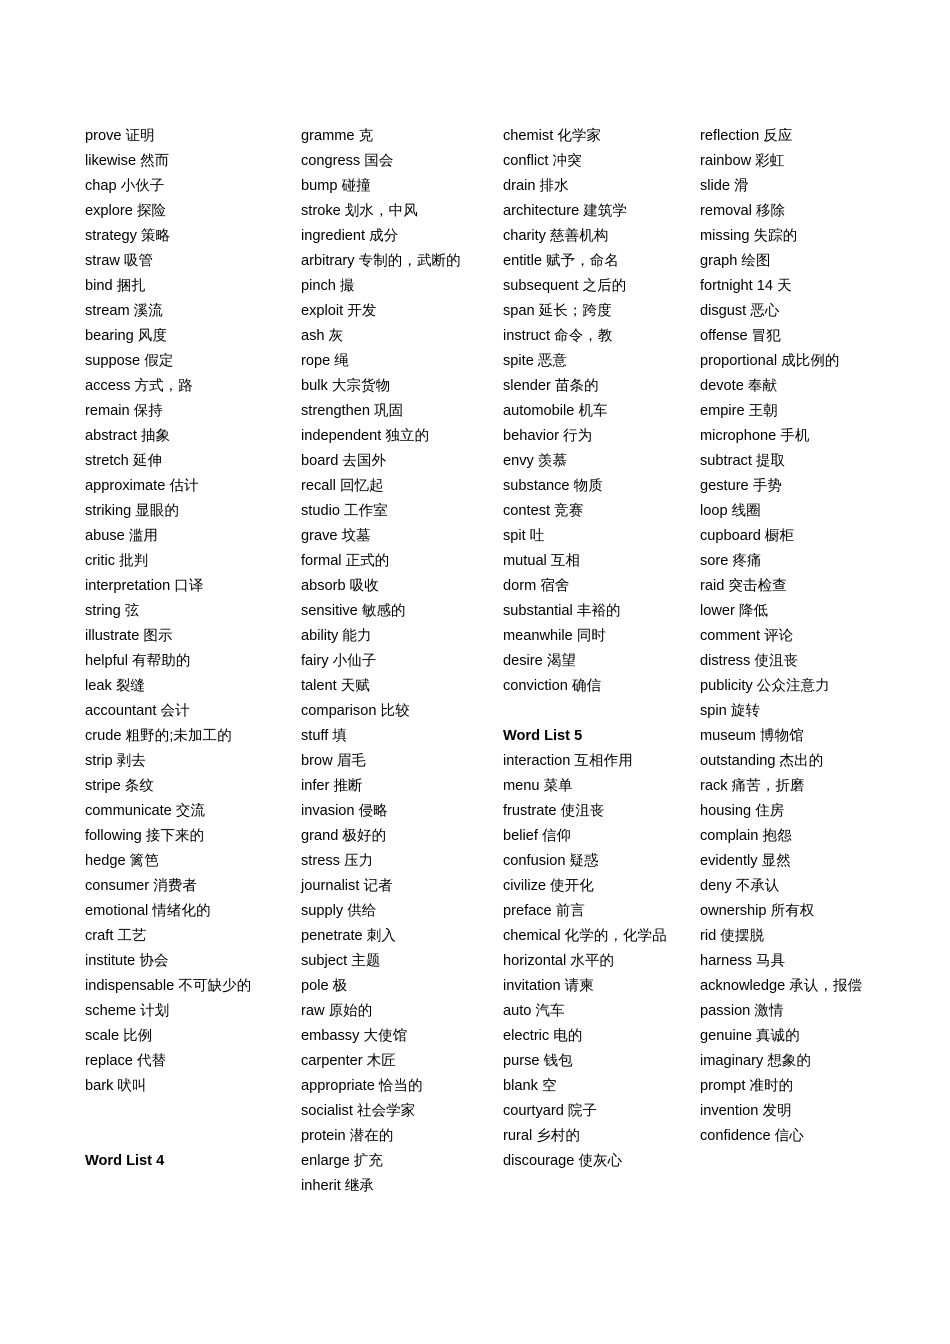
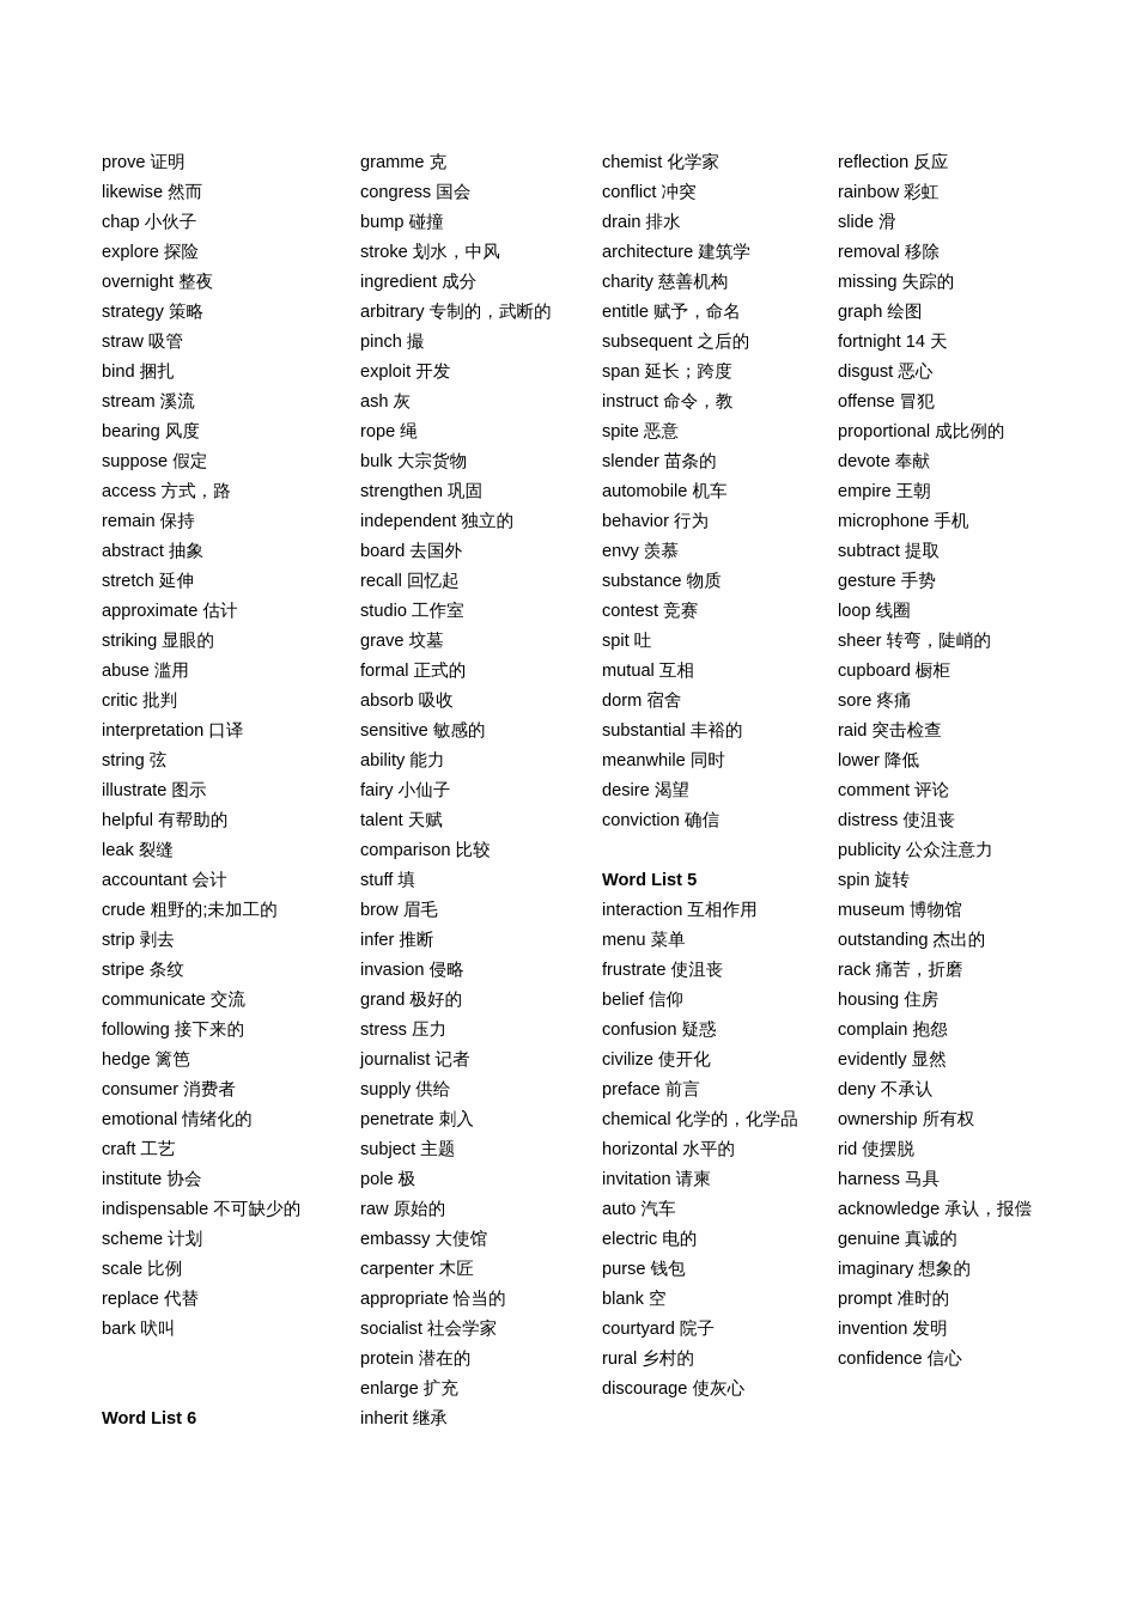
  prove 证明
  likewise 然而
  chap 小伙子
  explore 探险
+ overnight 整夜
  strategy 策略
  straw 吸管
  bind 捆扎
  stream 溪流
  bearing 风度
  suppose 假定
  access 方式，路
  remain 保持
  abstract 抽象
  stretch 延伸
  approximate 估计
  striking 显眼的
  abuse 滥用
  critic 批判
  interpretation 口译
  string 弦
  illustrate 图示
  helpful 有帮助的
  leak 裂缝
  accountant 会计
  crude 粗野的;未加工的
  strip 剥去
  stripe 条纹
  communicate 交流
  following 接下来的
  hedge 篱笆
  consumer 消费者
  emotional 情绪化的
  craft 工艺
  institute 协会
  indispensable 不可缺少的
  scheme 计划
  scale 比例
  replace 代替
  bark 吠叫
- Word List 4
+ Word List 6
  gramme 克
  congress 国会
  bump 碰撞
  stroke 划水，中风
  ingredient 成分
  arbitrary 专制的，武断的
  pinch 撮
  exploit 开发
  ash 灰
  rope 绳
  bulk 大宗货物
  strengthen 巩固
  independent 独立的
  board 去国外
  recall 回忆起
  studio 工作室
  grave 坟墓
  formal 正式的
  absorb 吸收
  sensitive 敏感的
  ability 能力
  fairy 小仙子
  talent 天赋
  comparison 比较
  stuff 填
  brow 眉毛
  infer 推断
  invasion 侵略
  grand 极好的
  stress 压力
  journalist 记者
  supply 供给
  penetrate 刺入
  subject 主题
  pole 极
  raw 原始的
  embassy 大使馆
  carpenter 木匠
  appropriate 恰当的
  socialist 社会学家
  protein 潜在的
  enlarge 扩充
  inherit 继承
  chemist 化学家
  conflict 冲突
  drain 排水
  architecture 建筑学
  charity 慈善机构
  entitle 赋予，命名
  subsequent 之后的
  span 延长；跨度
  instruct 命令，教
  spite 恶意
  slender 苗条的
  automobile 机车
  behavior 行为
  envy 羡慕
  substance 物质
  contest 竞赛
  spit 吐
  mutual 互相
  dorm 宿舍
  substantial 丰裕的
  meanwhile 同时
  desire 渴望
  conviction 确信
  Word List 5
  interaction 互相作用
  menu 菜单
  frustrate 使沮丧
  belief 信仰
  confusion 疑惑
  civilize 使开化
  preface 前言
  chemical 化学的，化学品
  horizontal 水平的
  invitation 请柬
  auto 汽车
  electric 电的
  purse 钱包
  blank 空
  courtyard 院子
  rural 乡村的
  discourage 使灰心
  reflection 反应
  rainbow 彩虹
  slide 滑
  removal 移除
  missing 失踪的
  graph 绘图
  fortnight 14 天
  disgust 恶心
  offense 冒犯
  proportional 成比例的
  devote 奉献
  empire 王朝
  microphone 手机
  subtract 提取
  gesture 手势
  loop 线圈
+ sheer 转弯，陡峭的
  cupboard 橱柜
  sore 疼痛
  raid 突击检查
  lower 降低
  comment 评论
  distress 使沮丧
  publicity 公众注意力
  spin 旋转
  museum 博物馆
  outstanding 杰出的
  rack 痛苦，折磨
  housing 住房
  complain 抱怨
  evidently 显然
  deny 不承认
  ownership 所有权
  rid 使摆脱
  harness 马具
  acknowledge 承认，报偿
- passion 激情
  genuine 真诚的
  imaginary 想象的
  prompt 准时的
  invention 发明
  confidence 信心
